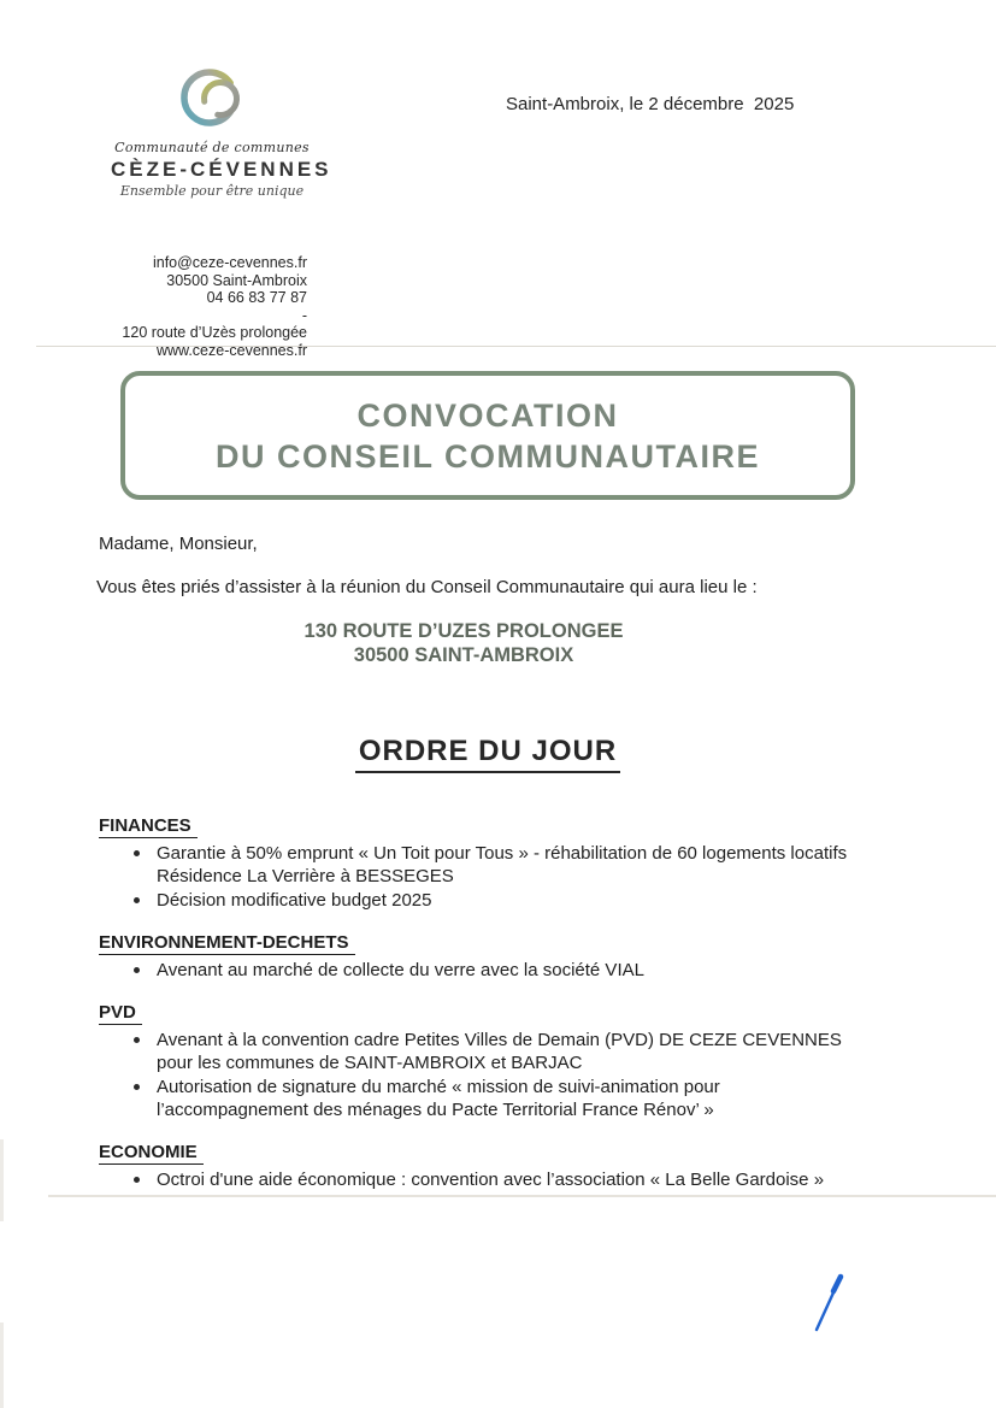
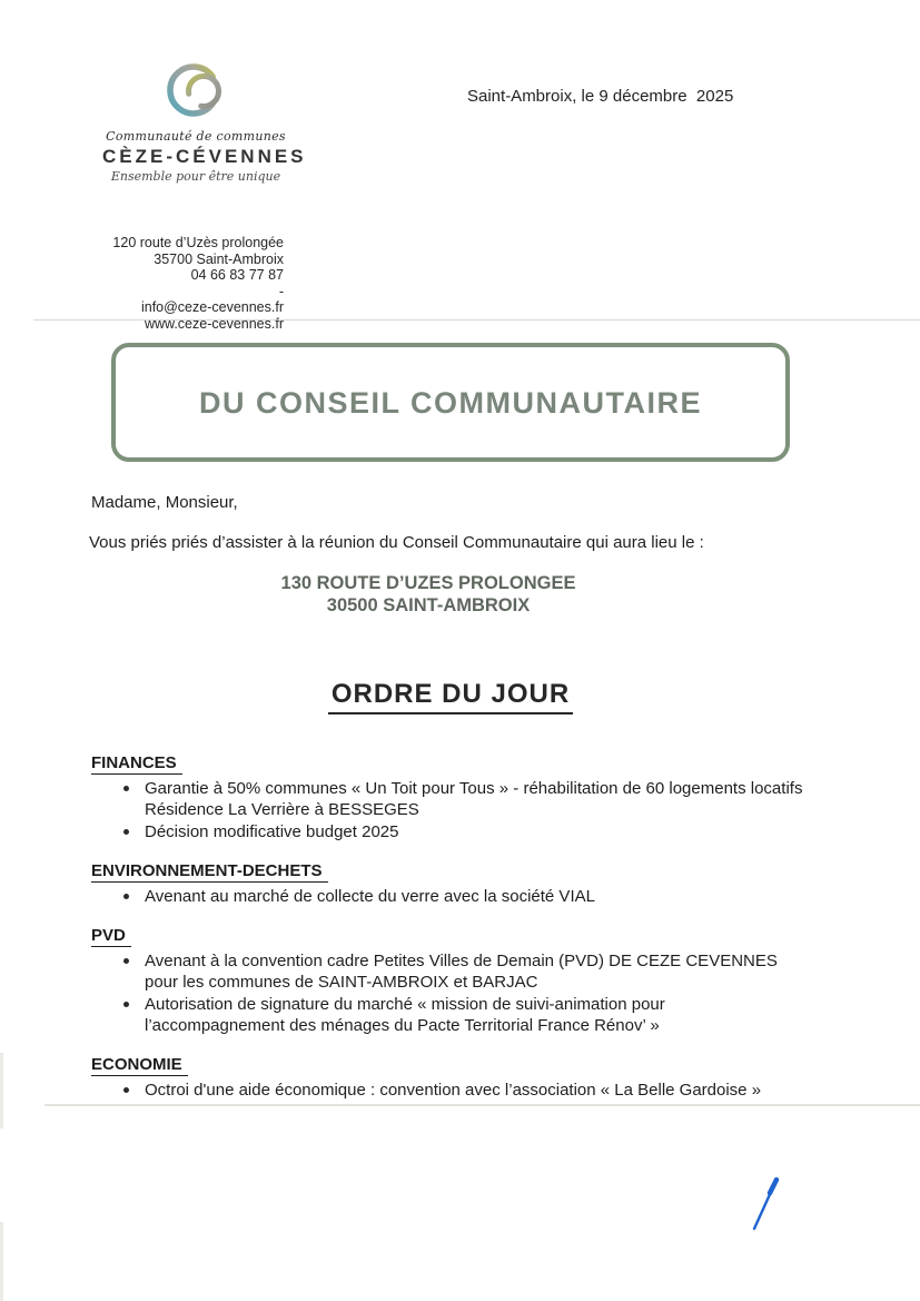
- Saint-Ambroix, le 2 décembre 2025
+ Saint-Ambroix, le 9 décembre 2025
  Communauté de communes
  CÈZE-CÉVENNES
  Ensemble pour être unique
- info@ceze-cevennes.fr
+ 120 route d’Uzès prolongée
- 30500 Saint-Ambroix
+ 35700 Saint-Ambroix
  04 66 83 77 87
  -
- 120 route d’Uzès prolongée
+ info@ceze-cevennes.fr
  www.ceze-cevennes.fr
- CONVOCATION
  DU CONSEIL COMMUNAUTAIRE
  Madame, Monsieur,
- Vous êtes priés d’assister à la réunion du Conseil Communautaire qui aura lieu le :
+ Vous priés priés d’assister à la réunion du Conseil Communautaire qui aura lieu le :
  130 ROUTE D’UZES PROLONGEE
  30500 SAINT-AMBROIX
  ORDRE DU JOUR
  FINANCES
- Garantie à 50% emprunt « Un Toit pour Tous » - réhabilitation de 60 logements locatifs Résidence La Verrière à BESSEGES
+ Garantie à 50% communes « Un Toit pour Tous » - réhabilitation de 60 logements locatifs Résidence La Verrière à BESSEGES
  Décision modificative budget 2025
  ENVIRONNEMENT-DECHETS
  Avenant au marché de collecte du verre avec la société VIAL
  PVD
  Avenant à la convention cadre Petites Villes de Demain (PVD) DE CEZE CEVENNES pour les communes de SAINT-AMBROIX et BARJAC
  Autorisation de signature du marché « mission de suivi-animation pour l’accompagnement des ménages du Pacte Territorial France Rénov’ »
  ECONOMIE
  Octroi d'une aide économique : convention avec l’association « La Belle Gardoise »
